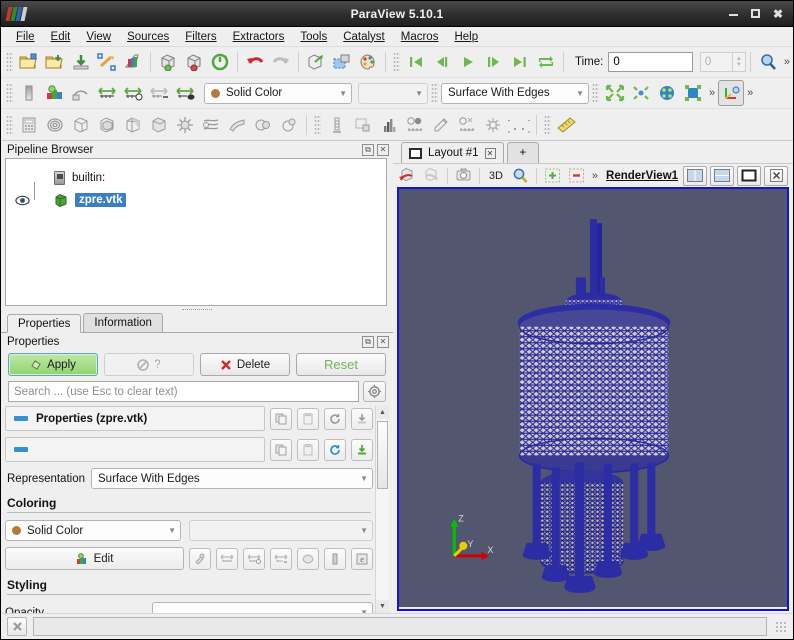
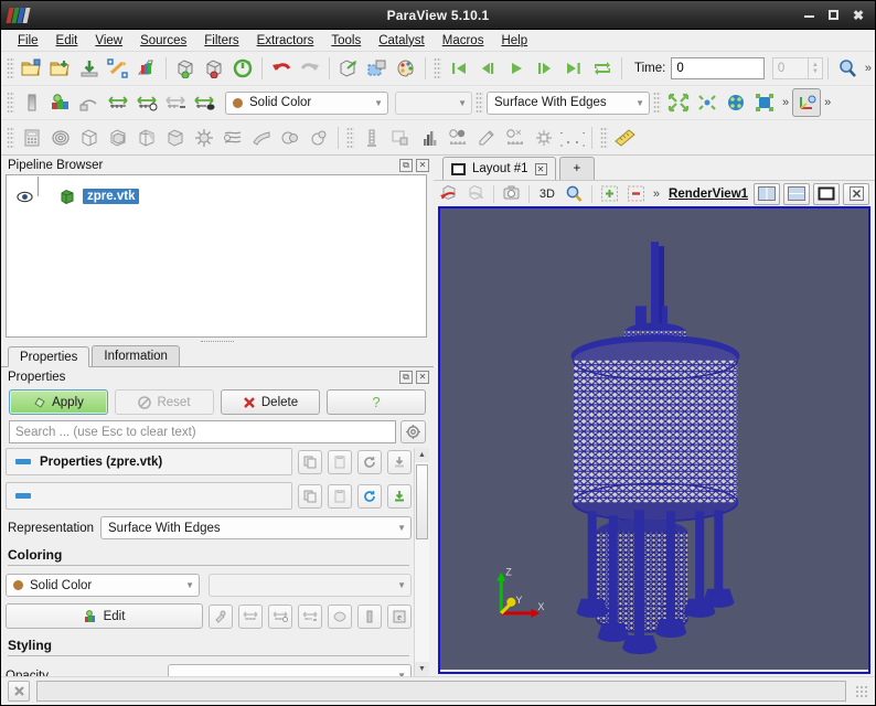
  ParaView 5.10.1
  ✖
  File
  Edit
  View
  Sources
  Filters
  Extractors
  Tools
  Catalyst
  Macros
  Help
  Time:
  0
  0
  »
  Solid Color
  ▼
  ▼
  Surface With Edges
  ▼
  »
  »
  {..
  Pipeline Browser
  ⧉
  ✕
- builtin:
  zpre.vtk
  Properties
  Information
  Properties
  ⧉
  ✕
  Apply
- ?
+ Reset
  Delete
- Reset
+ ?
  Search ... (use Esc to clear text)
  Properties (zpre.vtk)
  Representation
  Surface With Edges
  ▼
  Coloring
  Solid Color
  ▼
  ▼
  Edit
  e
  Styling
  Layout #1
  ✕
  +
  3D
  »
  RenderView1
  Z
  Y
  X
